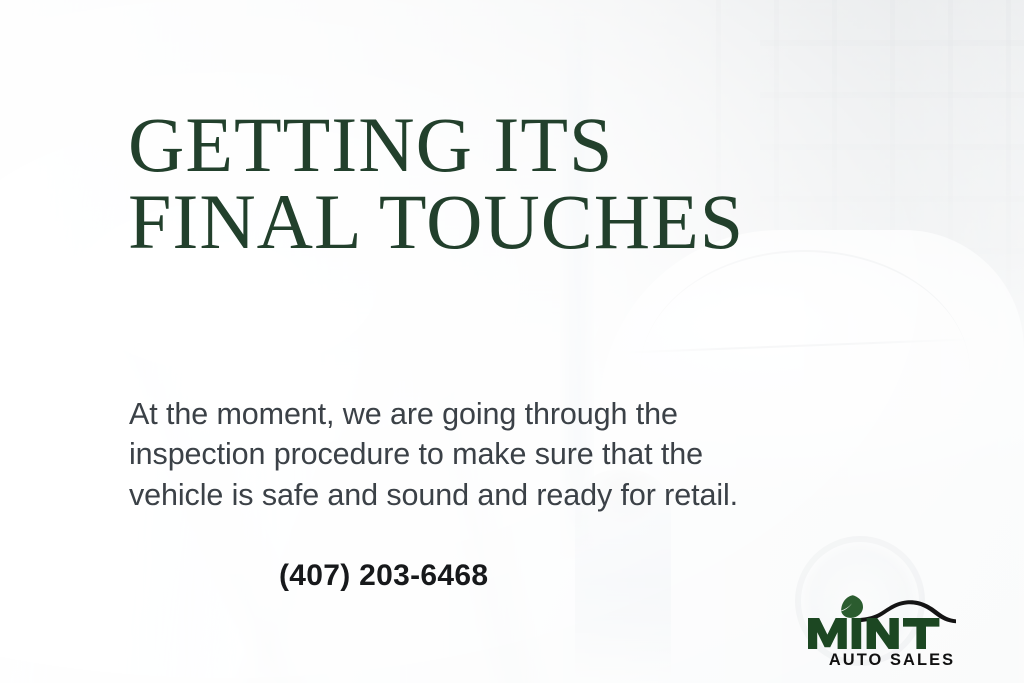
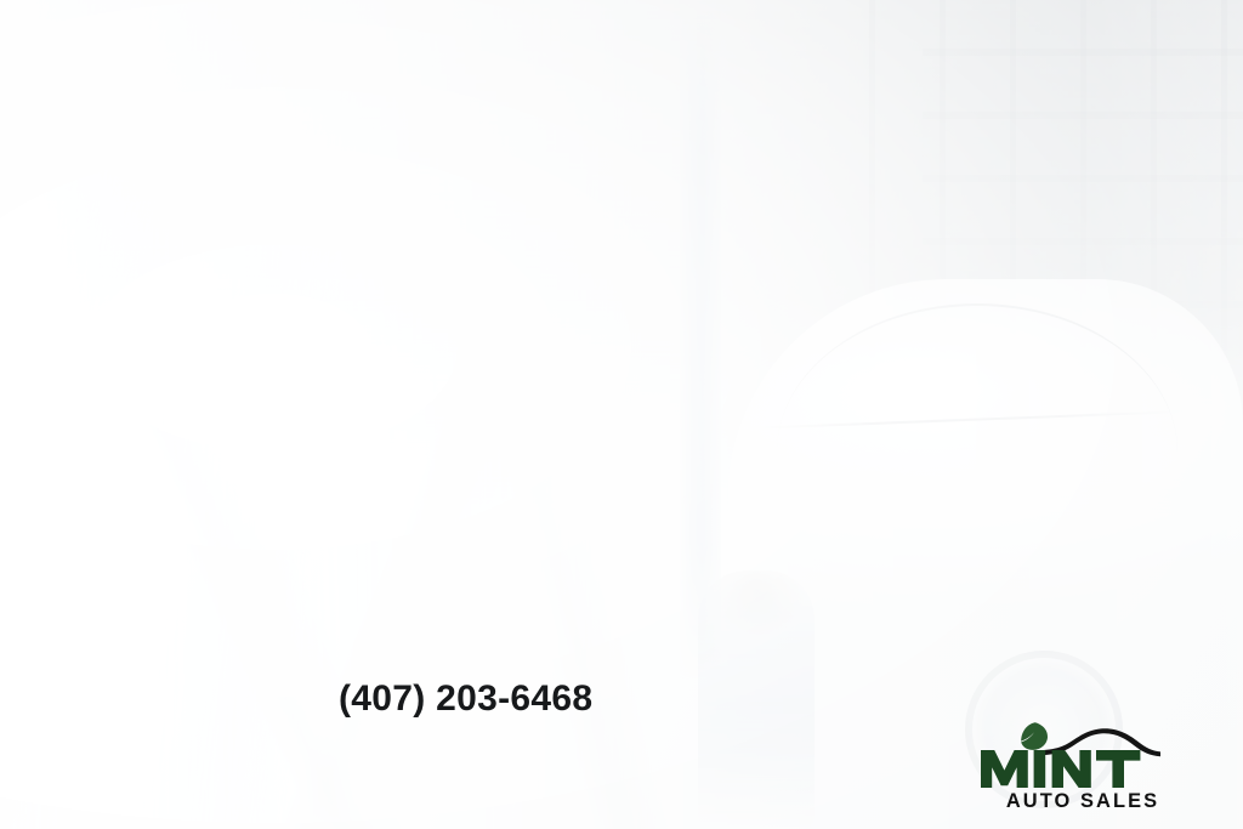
- GETTING ITS
- FINAL TOUCHES
- At the moment, we are going through the
- inspection procedure to make sure that the
- vehicle is safe and sound and ready for retail.
  (407) 203-6468
  AUTO SALES
